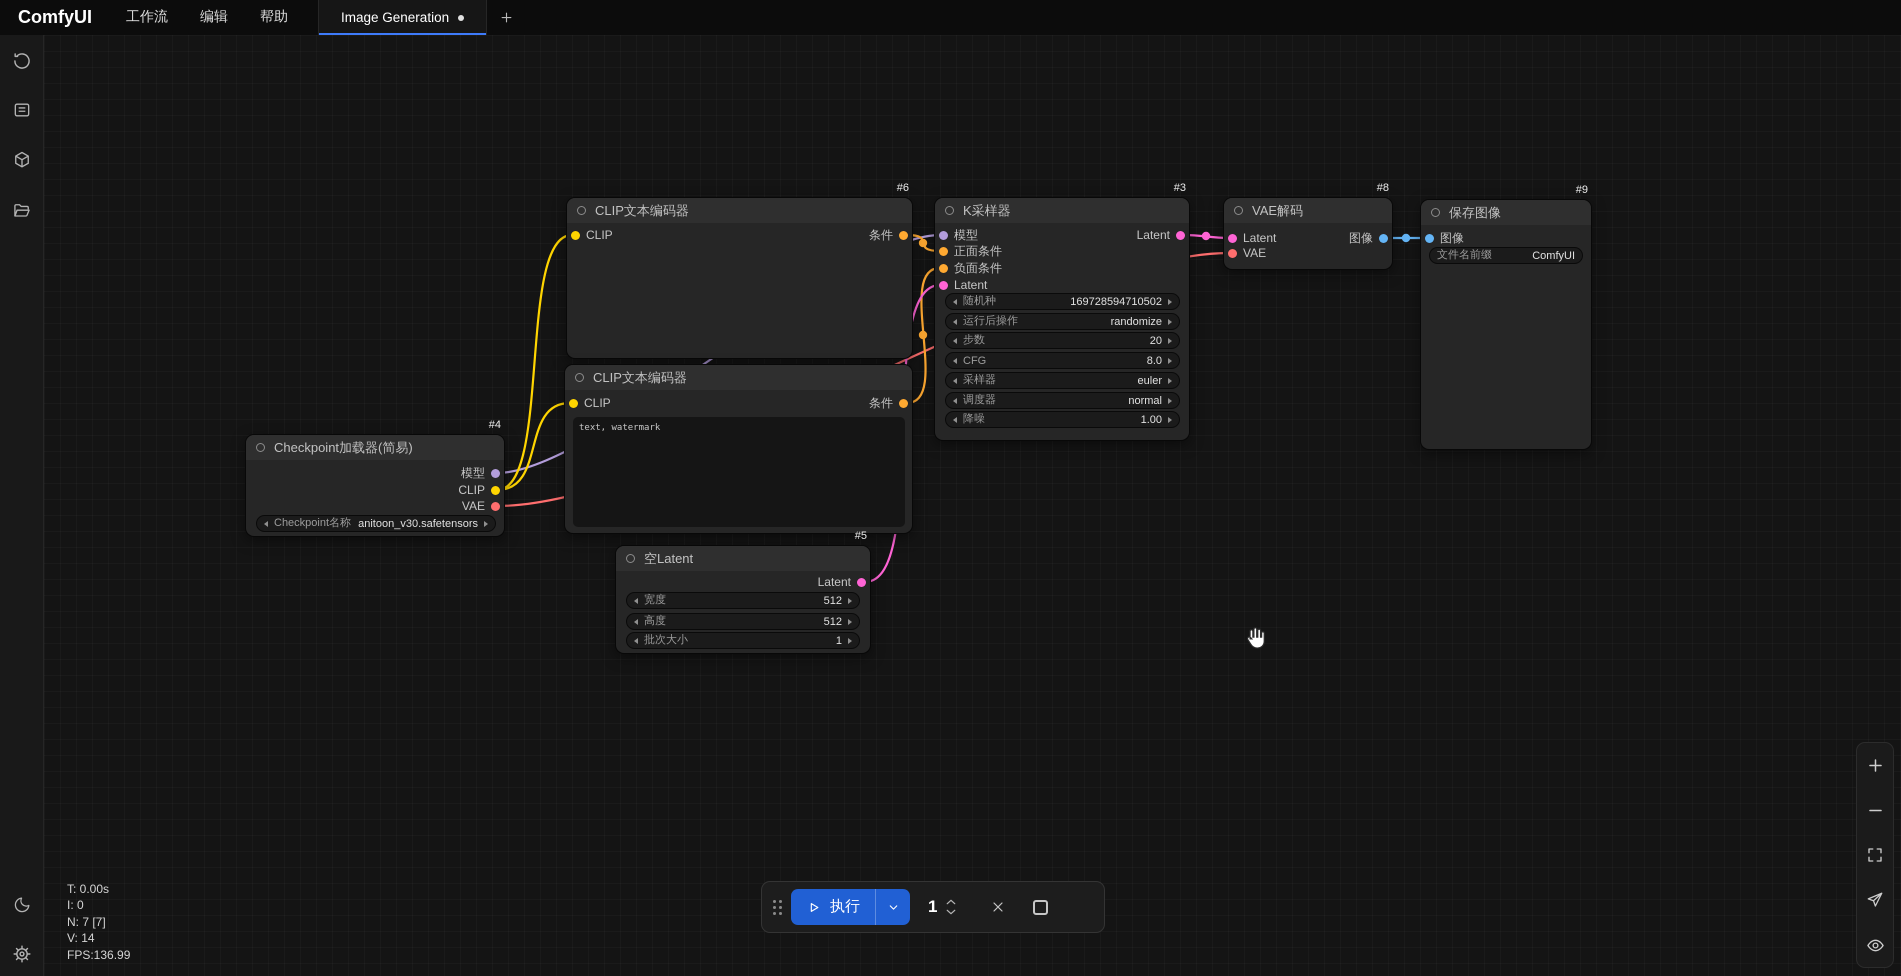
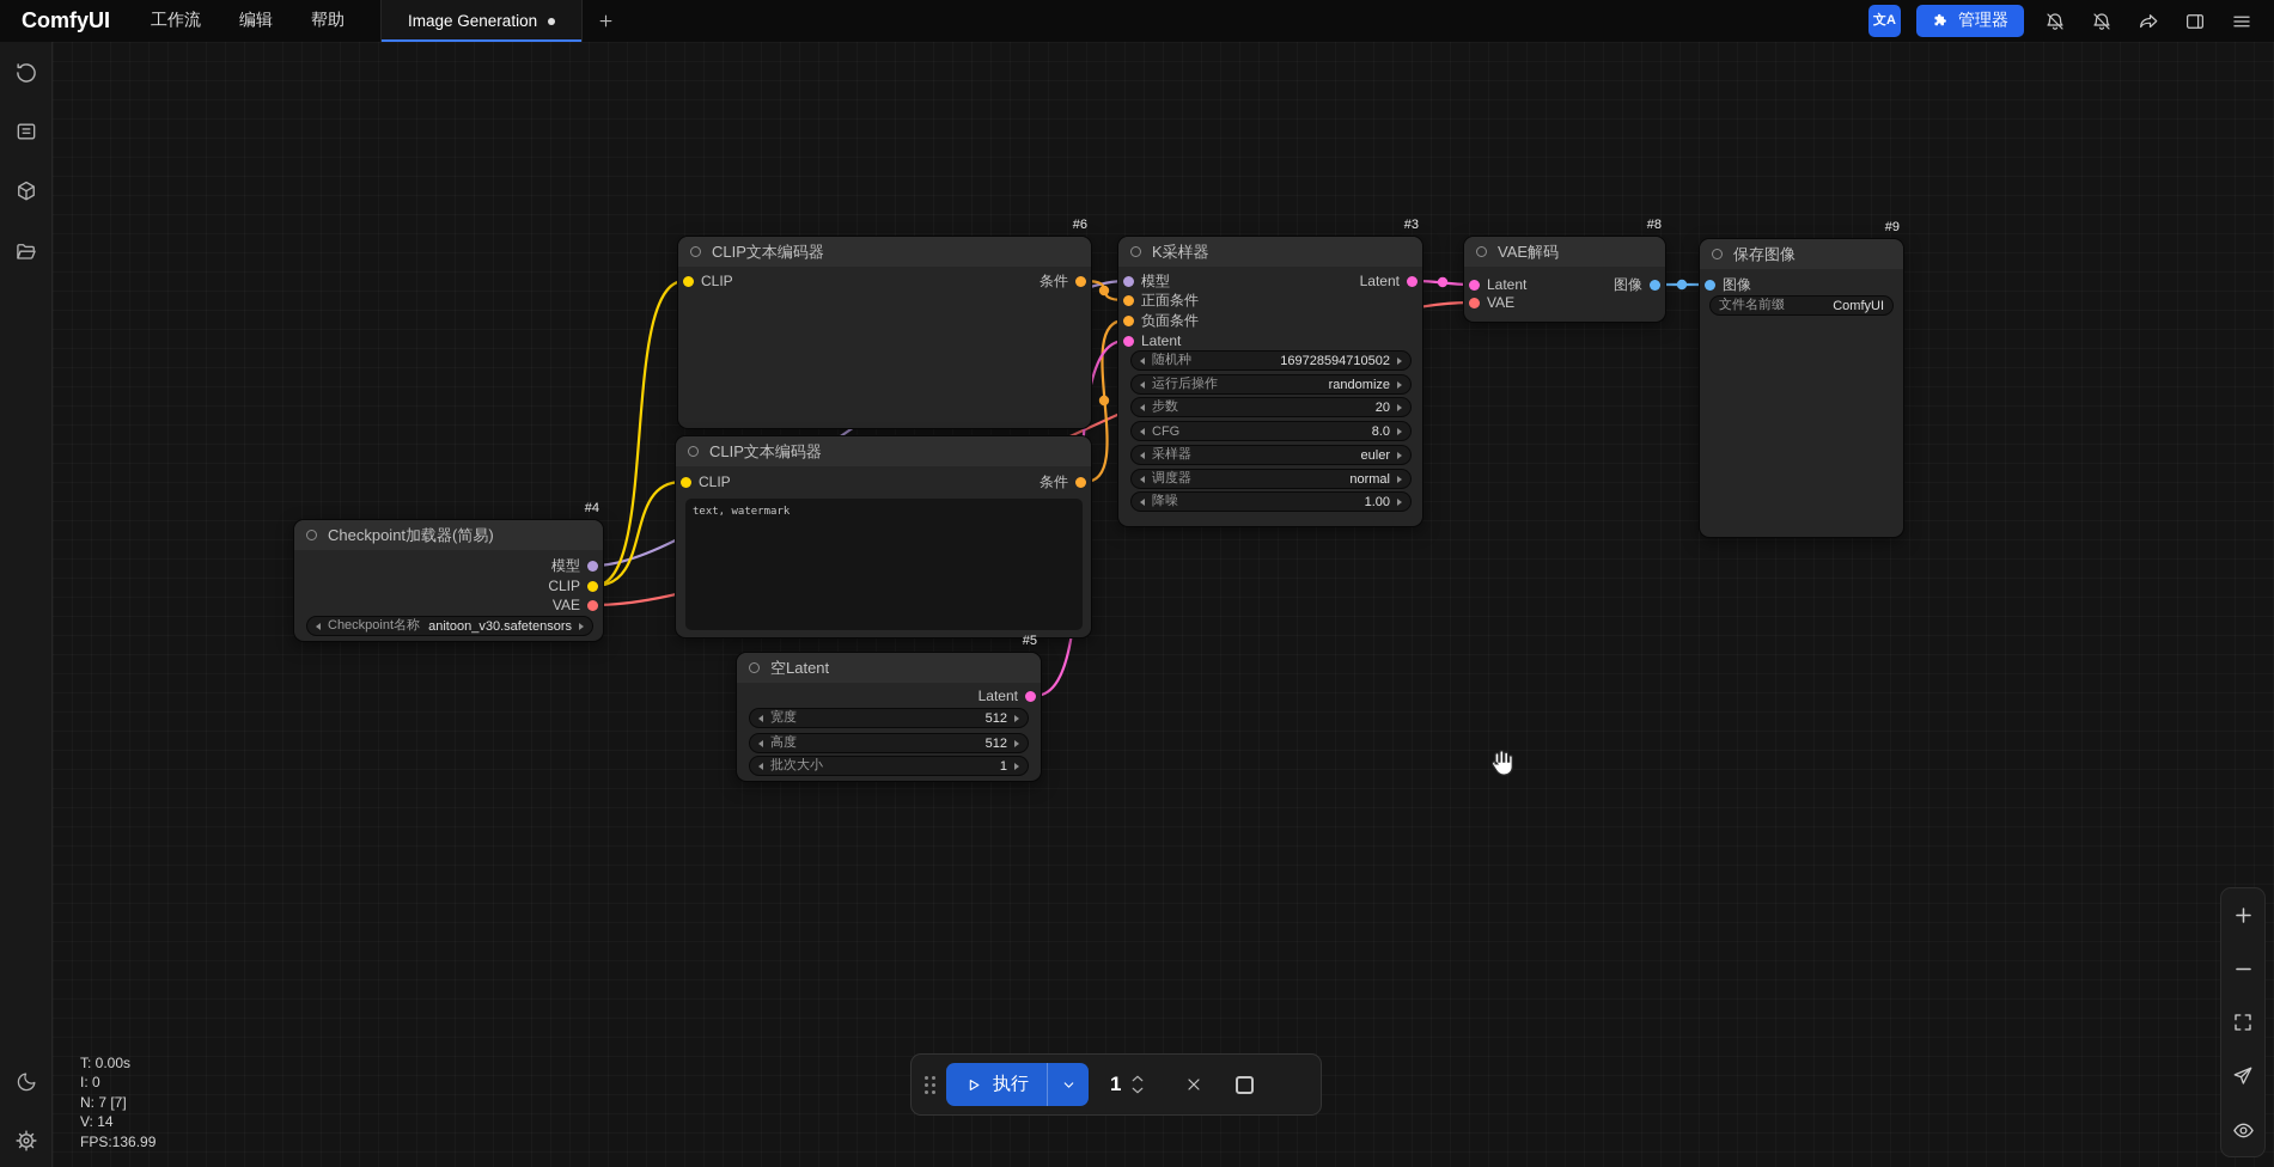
  ComfyUI
  工作流
  编辑
  帮助
  Image Generation
+ 文A
+ 管理器
  #4
  Checkpoint加载器(简易)
  模型
  CLIP
  VAE
  Checkpoint名称
  anitoon_v30.safetensors
  #6
  CLIP文本编码器
  CLIP
  条件
  CLIP文本编码器
  CLIP
  条件
  text, watermark
  #3
  K采样器
  模型
  正面条件
  负面条件
  Latent
  Latent
  随机种
  169728594710502
  运行后操作
  randomize
  步数
  20
  CFG
  8.0
  采样器
  euler
  调度器
  normal
  降噪
  1.00
  #8
  VAE解码
  Latent
  VAE
  图像
  #9
  保存图像
  图像
  文件名前缀
  ComfyUI
  #5
  空Latent
  Latent
  宽度
  512
  高度
  512
  批次大小
  1
  执行
  1
  T: 0.00s
  I: 0
  N: 7 [7]
  V: 14
  FPS:136.99
